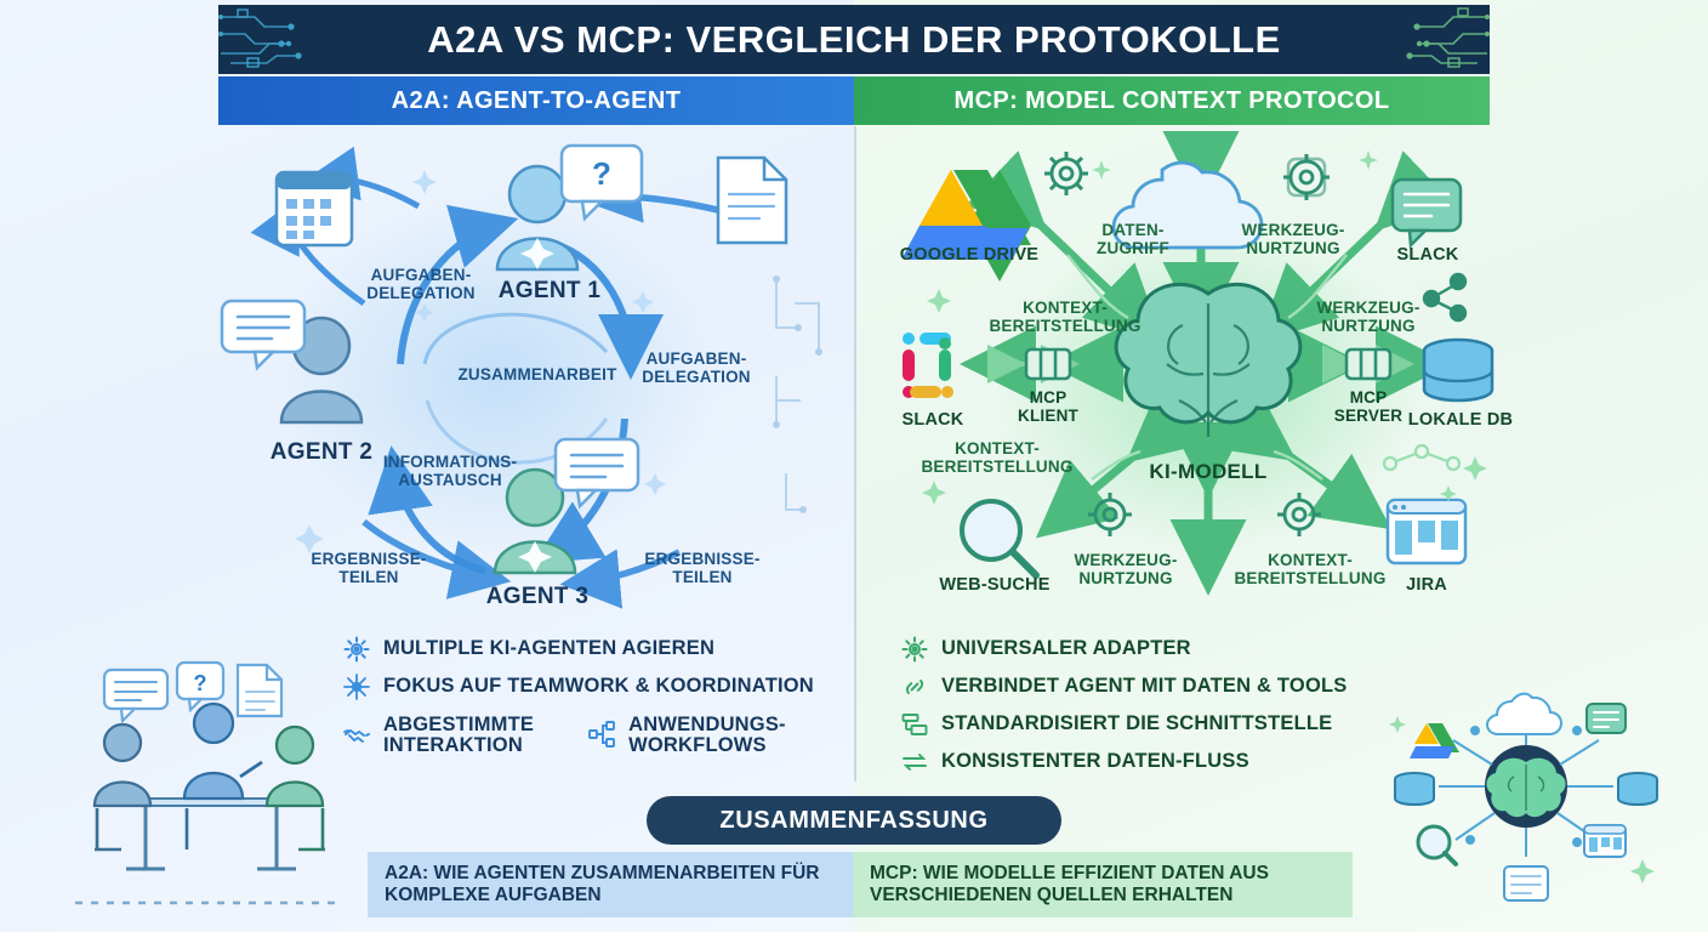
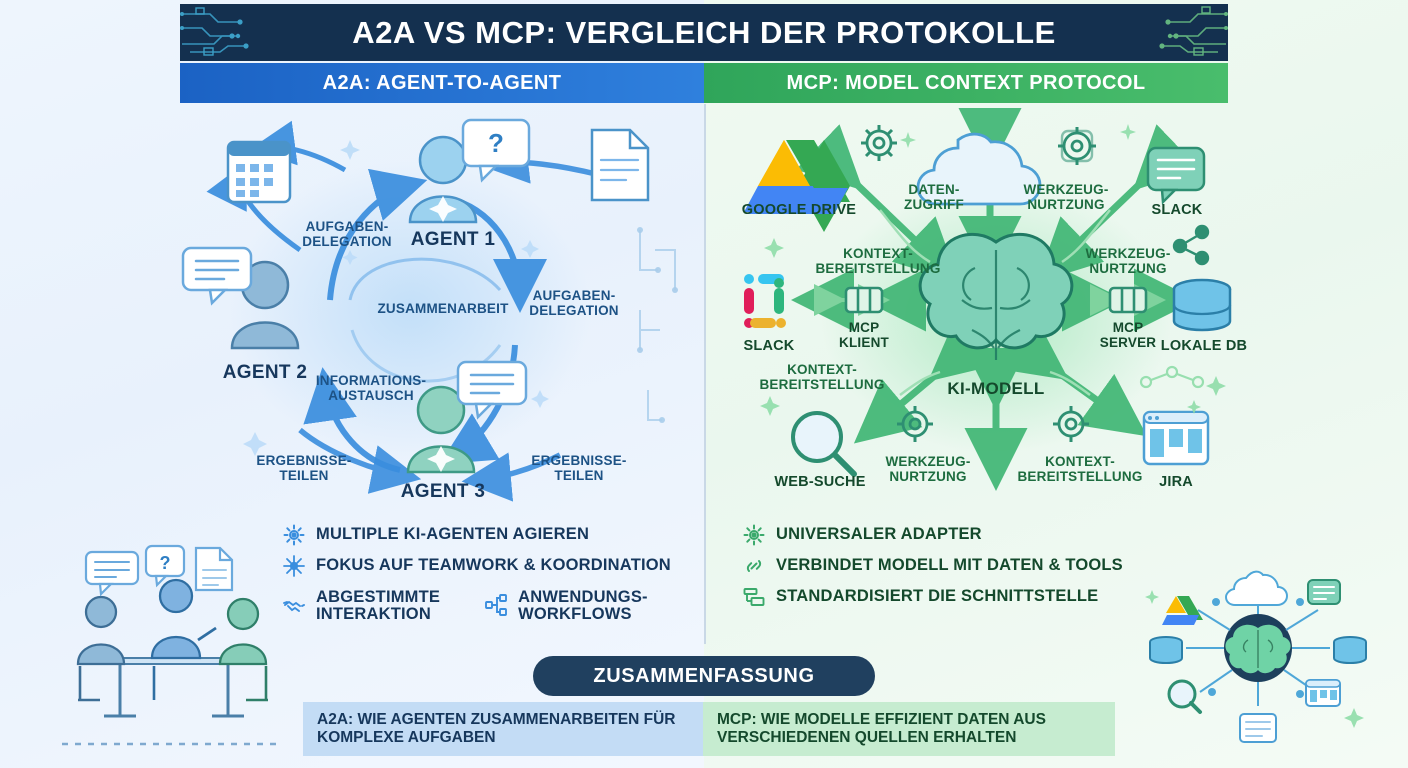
  A2A VS MCP: VERGLEICH DER PROTOKOLLE
  A2A: AGENT-TO-AGENT
  MCP: MODEL CONTEXT PROTOCOL
  ?
  AGENT 1
  AGENT 2
  AGENT 3
  AUFGABEN-
  DELEGATION
  AUFGABEN-
  DELEGATION
  ZUSAMMENARBEIT
  INFORMATIONS-
  AUSTAUSCH
  ERGEBNISSE-
  TEILEN
  ERGEBNISSE-
  TEILEN
  GOOGLE DRIVE
  SLACK
  SLACK
  LOKALE DB
  WEB-SUCHE
  JIRA
  MCP
  KLIENT
  MCP
  SERVER
  KI-MODELL
  DATEN-
  ZUGRIFF
  WERKZEUG-
  NURTZUNG
  KONTEXT-
  BEREITSTELLUNG
  WERKZEUG-
  NURTZUNG
  KONTEXT-
  BEREITSTELLUNG
  WERKZEUG-
  NURTZUNG
  KONTEXT-
  BEREITSTELLUNG
  MULTIPLE KI-AGENTEN AGIEREN
  FOKUS AUF TEAMWORK & KOORDINATION
  ABGESTIMMTE
  INTERAKTION
  ANWENDUNGS-
  WORKFLOWS
  UNIVERSALER ADAPTER
- VERBINDET AGENT MIT DATEN & TOOLS
+ VERBINDET MODELL MIT DATEN & TOOLS
  STANDARDISIERT DIE SCHNITTSTELLE
- KONSISTENTER DATEN-FLUSS
  ?
  ZUSAMMENFASSUNG
  A2A: WIE AGENTEN ZUSAMMENARBEITEN FÜR KOMPLEXE AUFGABEN
  MCP: WIE MODELLE EFFIZIENT DATEN AUS VERSCHIEDENEN QUELLEN ERHALTEN
